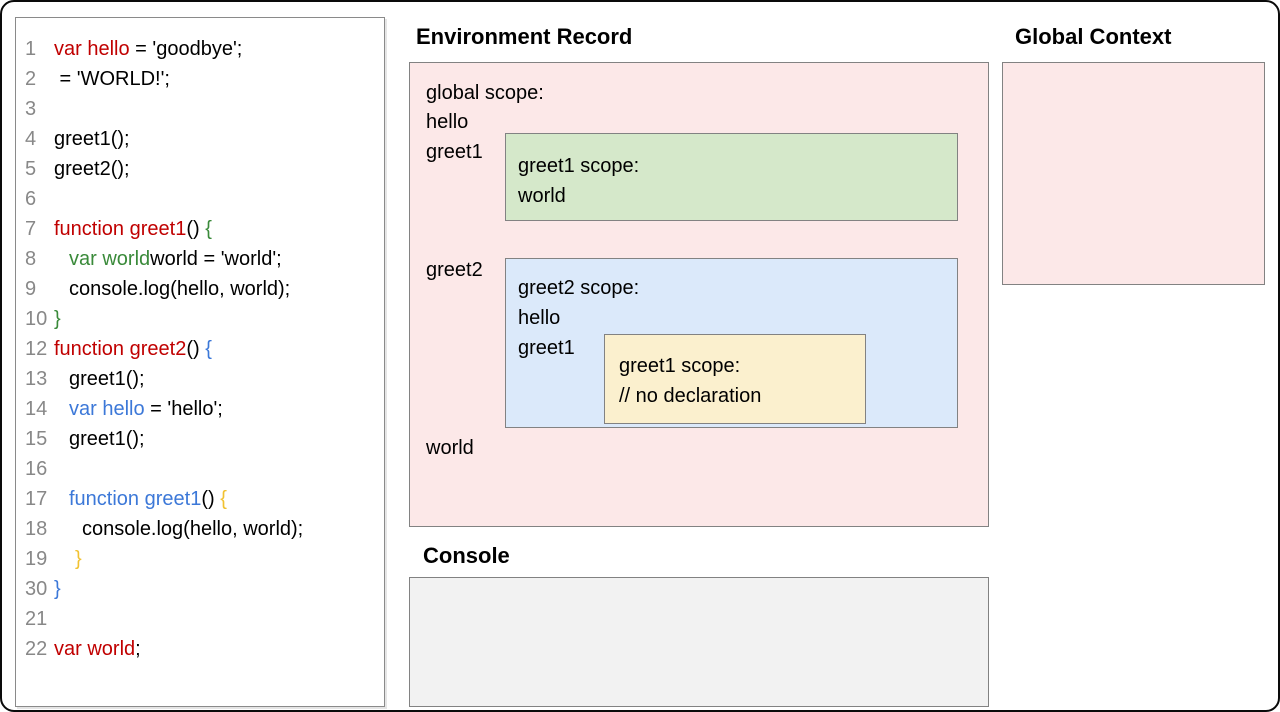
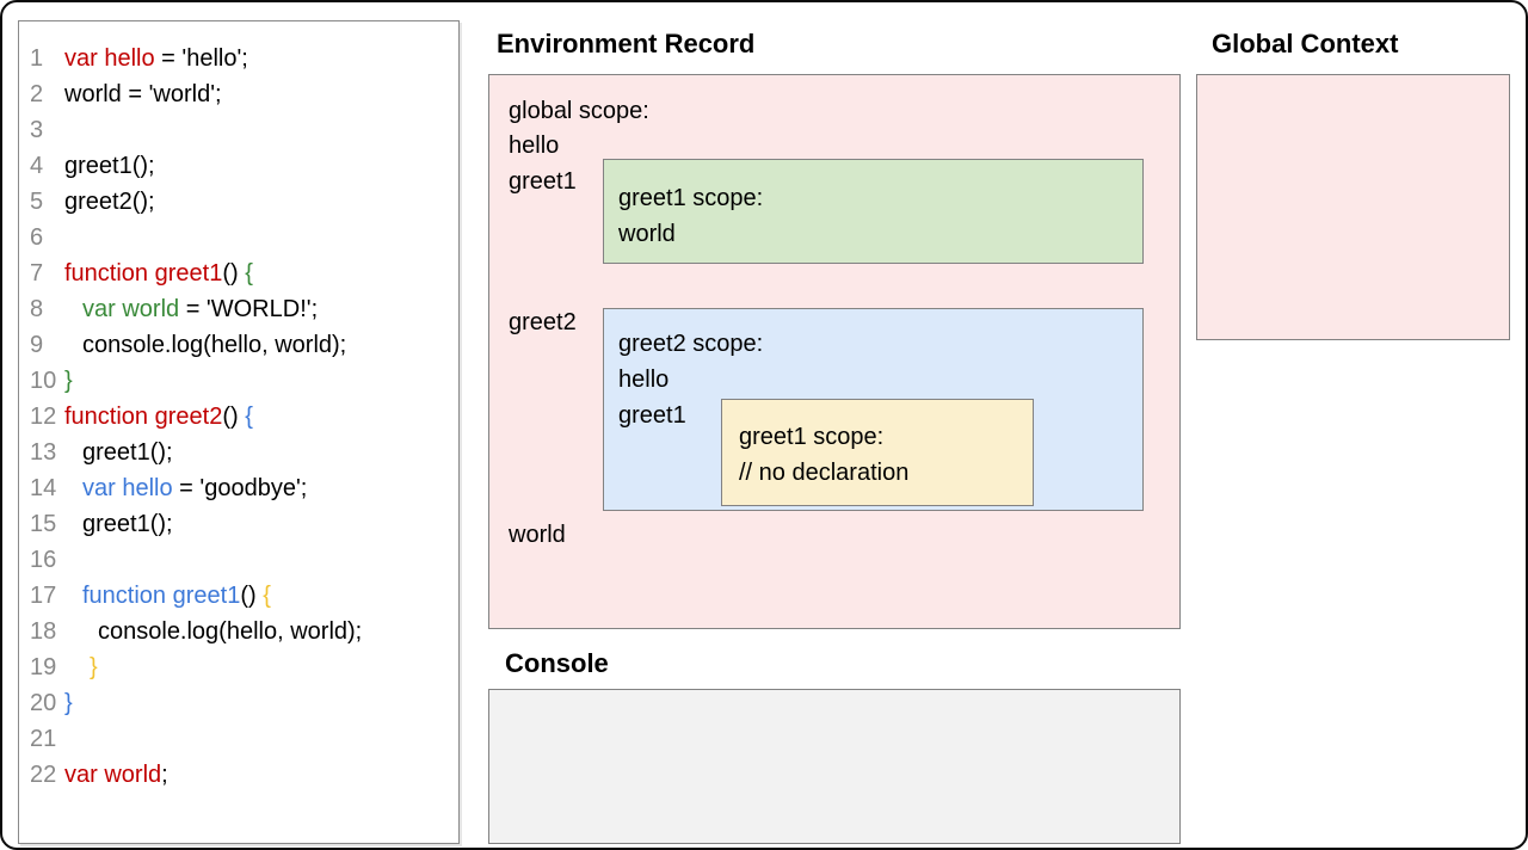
  1
- var hello = 'goodbye';
+ var hello = 'hello';
  2
- = 'WORLD!';
+ world = 'world';
  3
  4
  greet1();
  5
  greet2();
  6
  7
  function greet1() {
  8
- var worldworld = 'world';
+ var world = 'WORLD!';
  9
  console.log(hello, world);
  10
  }
  12
  function greet2() {
  13
  greet1();
  14
- var hello = 'hello';
+ var hello = 'goodbye';
  15
  greet1();
  16
  17
  function greet1() {
  18
  console.log(hello, world);
  19
  }
- 30
+ 20
  }
  21
  22
  var world;
  Environment Record
  global scope:
  hello
  greet1
  greet2
  world
  greet1 scope:
  world
  greet2 scope:
  hello
  greet1
  greet1 scope:
  // no declaration
  Global Context
  Console
